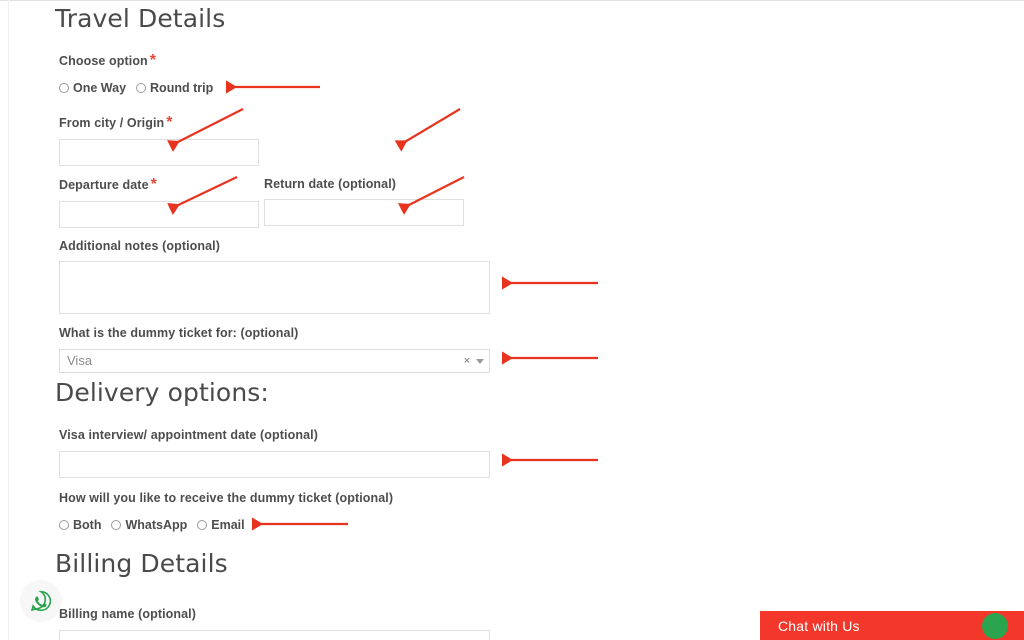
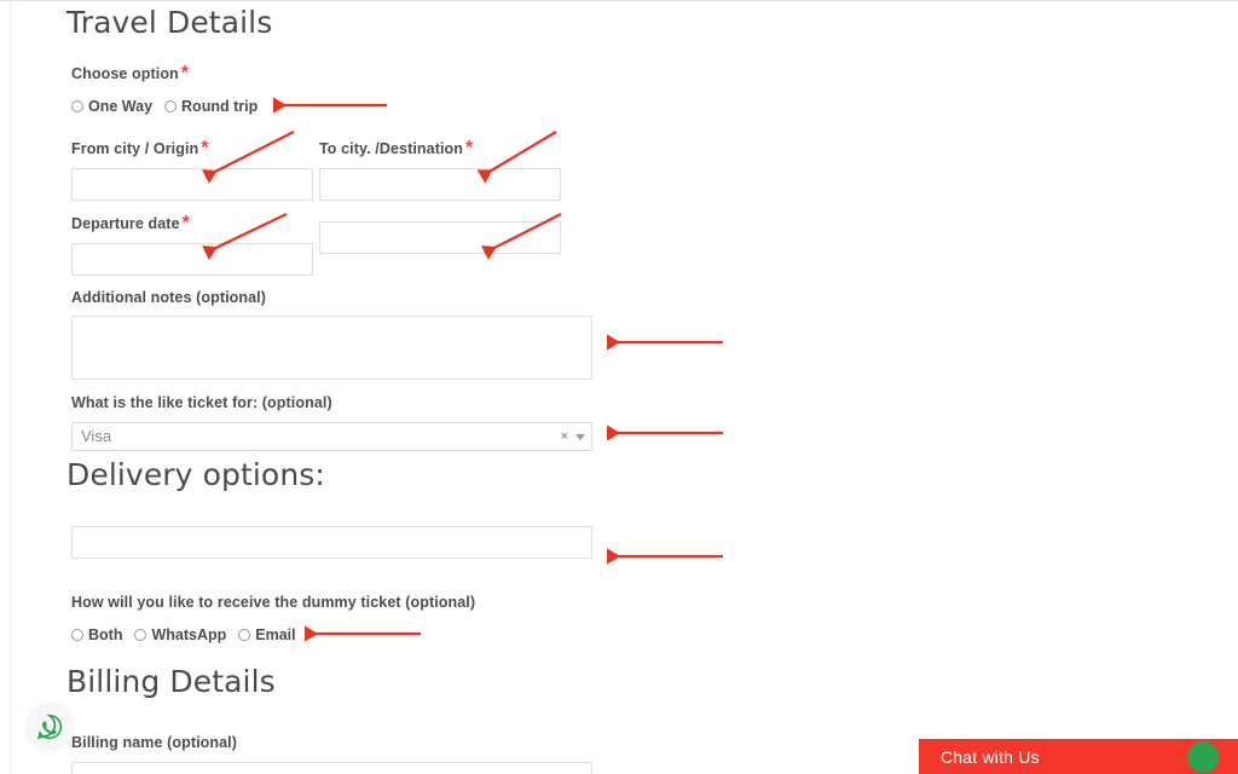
  Travel Details
  Choose option *
  One Way
  Round trip
  From city / Origin *
+ To city. /Destination *
  Departure date *
- Return date (optional)
  Additional notes (optional)
- What is the dummy ticket for: (optional)
+ What is the like ticket for: (optional)
  Visa
  ×
  Delivery options:
- Visa interview/ appointment date (optional)
  How will you like to receive the dummy ticket (optional)
  Both
  WhatsApp
  Email
  Billing Details
  Billing name (optional)
  Chat with Us
